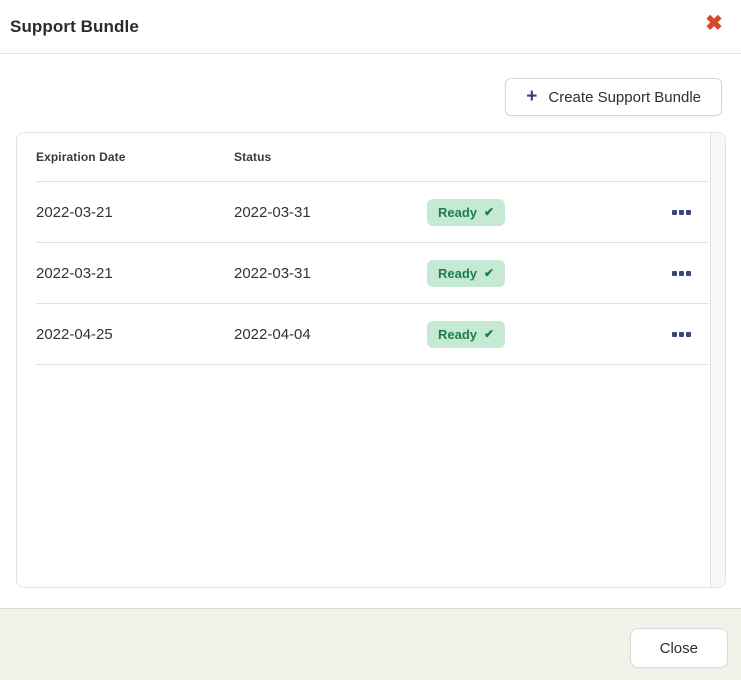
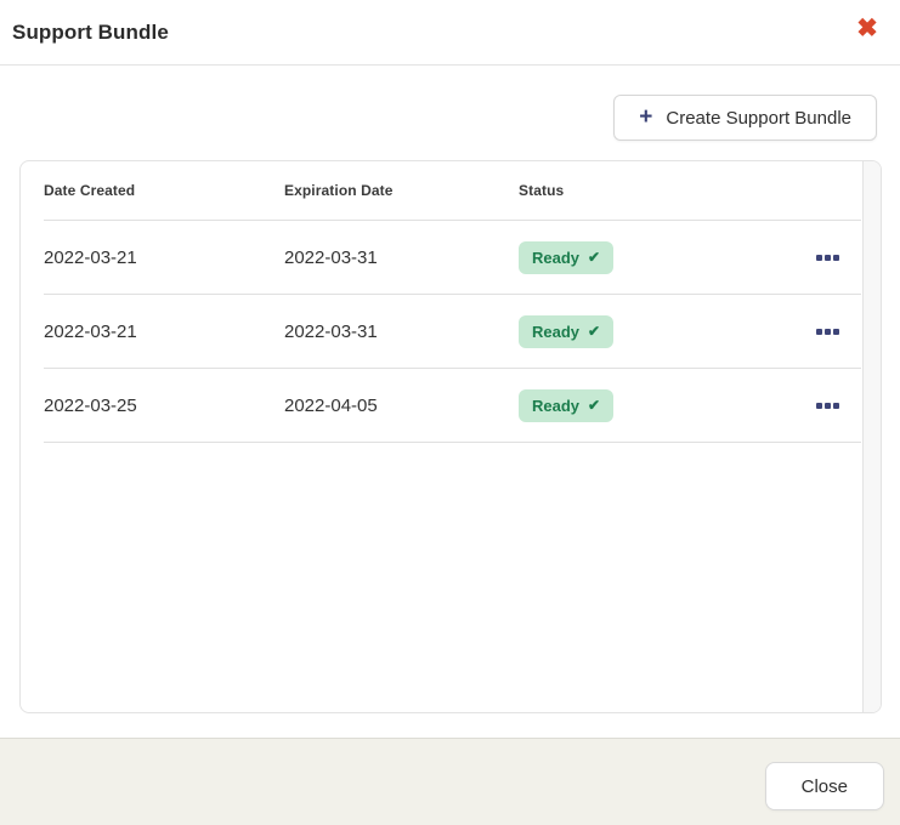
  Support Bundle
  ✖
  +
  Create Support Bundle
+ Date Created
  Expiration Date
  Status
  2022-03-21
  2022-03-31
  Ready
  ✔
  2022-03-21
  2022-03-31
  Ready
  ✔
- 2022-04-25
+ 2022-03-25
- 2022-04-04
+ 2022-04-05
  Ready
  ✔
  Close
